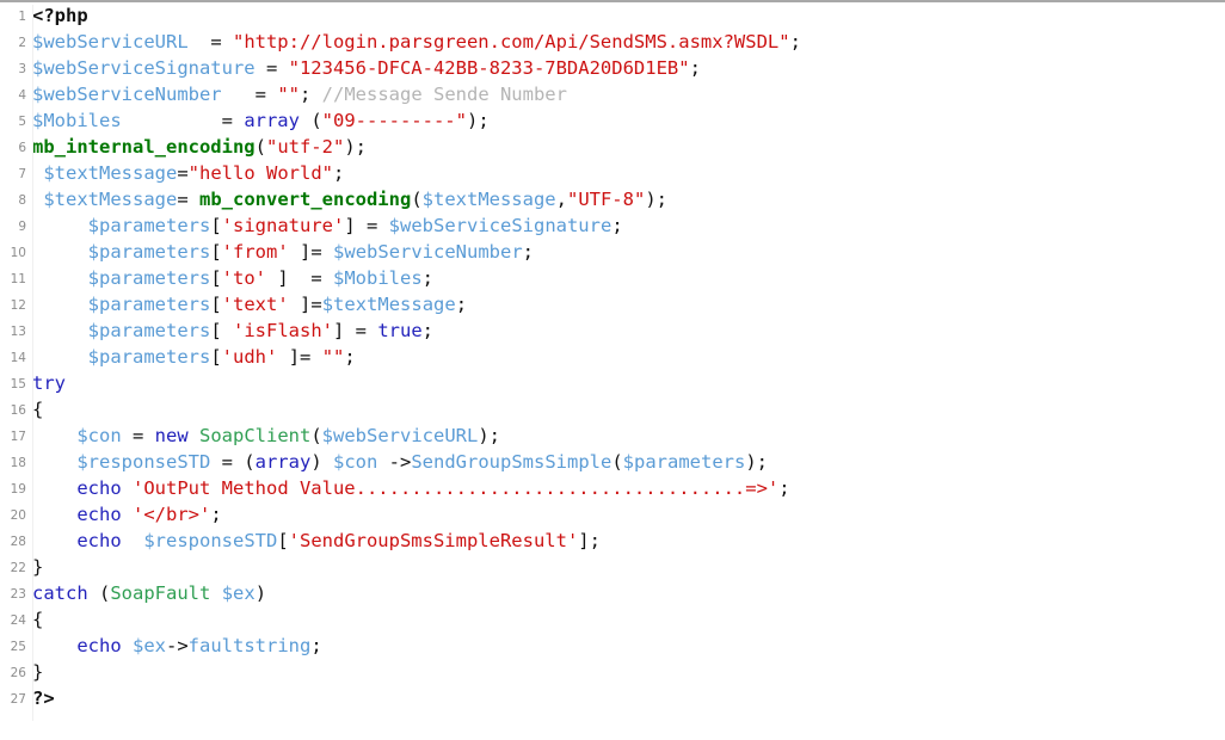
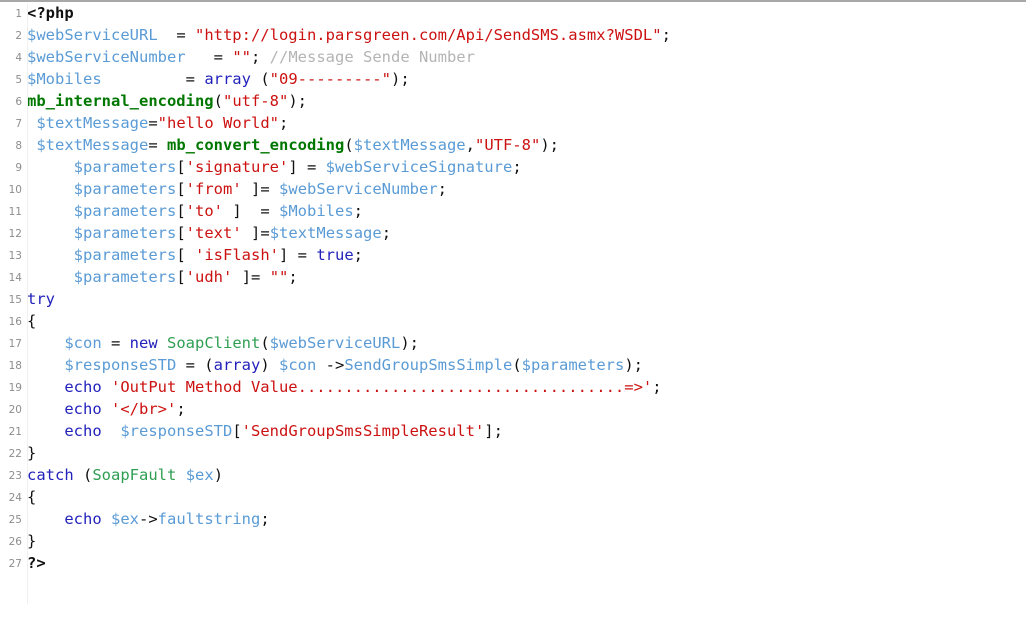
  1 <?php
  2 $webServiceURL = "http://login.parsgreen.com/Api/SendSMS.asmx?WSDL";
- 3 $webServiceSignature = "123456-DFCA-42BB-8233-7BDA20D6D1EB";
  4 $webServiceNumber = ""; //Message Sende Number
  5 $Mobiles = array ("09---------");
- 6 mb_internal_encoding("utf-2");
+ 6 mb_internal_encoding("utf-8");
  7 $textMessage="hello World";
  8 $textMessage= mb_convert_encoding($textMessage,"UTF-8");
  9 $parameters['signature'] = $webServiceSignature;
  10 $parameters['from' ]= $webServiceNumber;
  11 $parameters['to' ] = $Mobiles;
  12 $parameters['text' ]=$textMessage;
  13 $parameters[ 'isFlash'] = true;
  14 $parameters['udh' ]= "";
  15 try
  16 {
  17 $con = new SoapClient($webServiceURL);
  18 $responseSTD = (array) $con ->SendGroupSmsSimple($parameters);
  19 echo 'OutPut Method Value...................................=>';
  20 echo '</br>';
- 28 echo $responseSTD['SendGroupSmsSimpleResult'];
+ 21 echo $responseSTD['SendGroupSmsSimpleResult'];
  22 }
  23 catch (SoapFault $ex)
  24 {
  25 echo $ex->faultstring;
  26 }
  27 ?>
